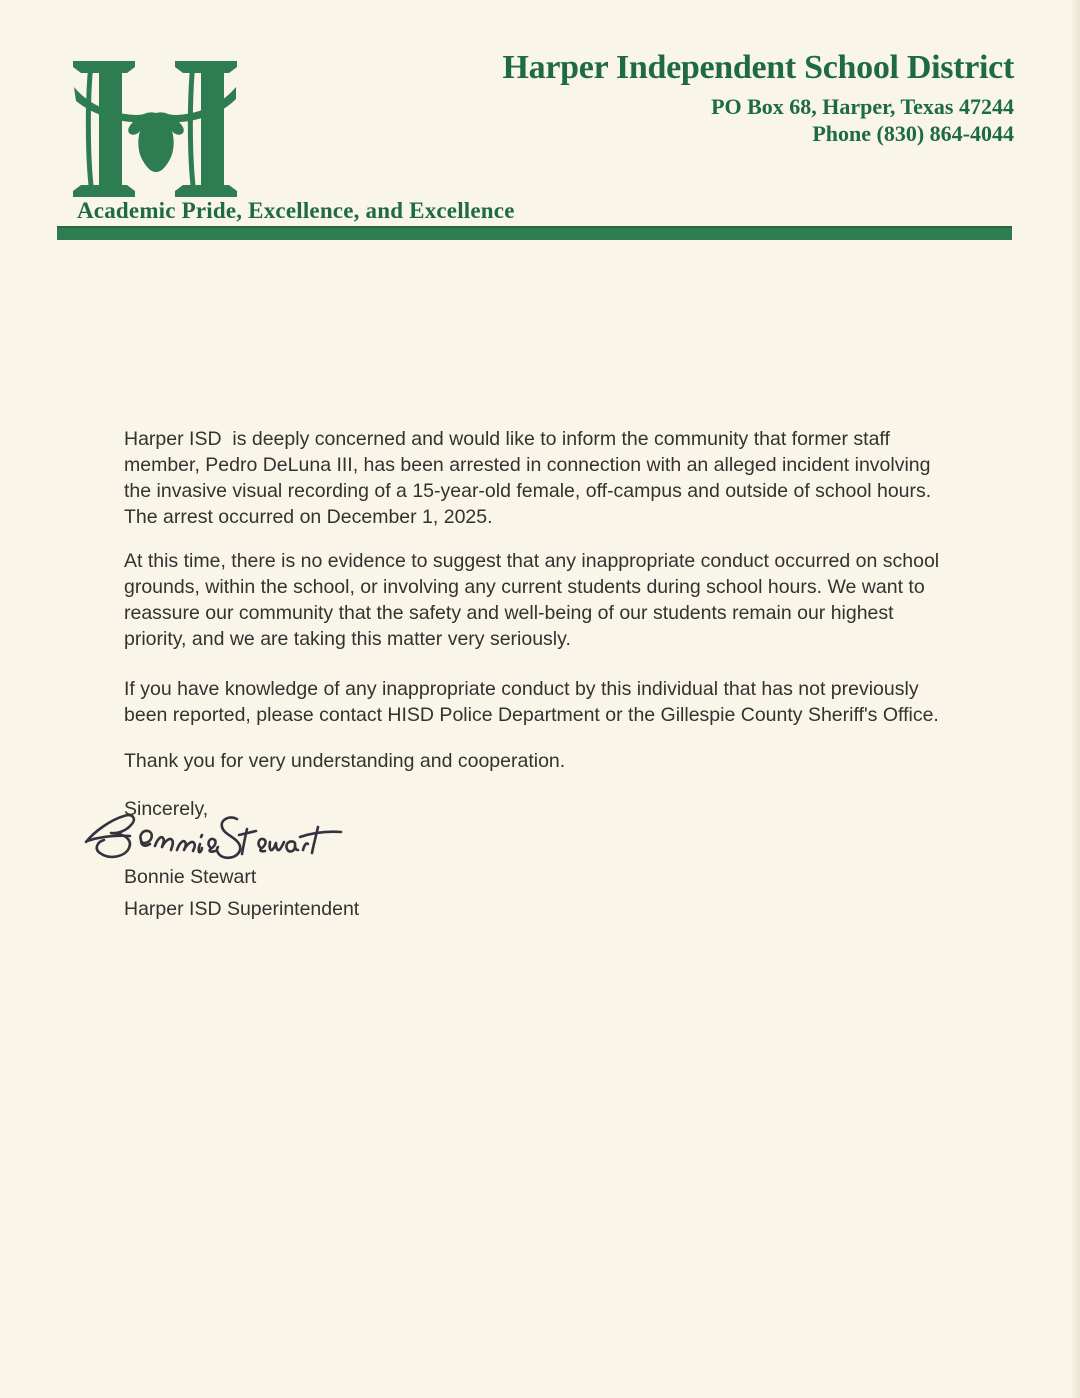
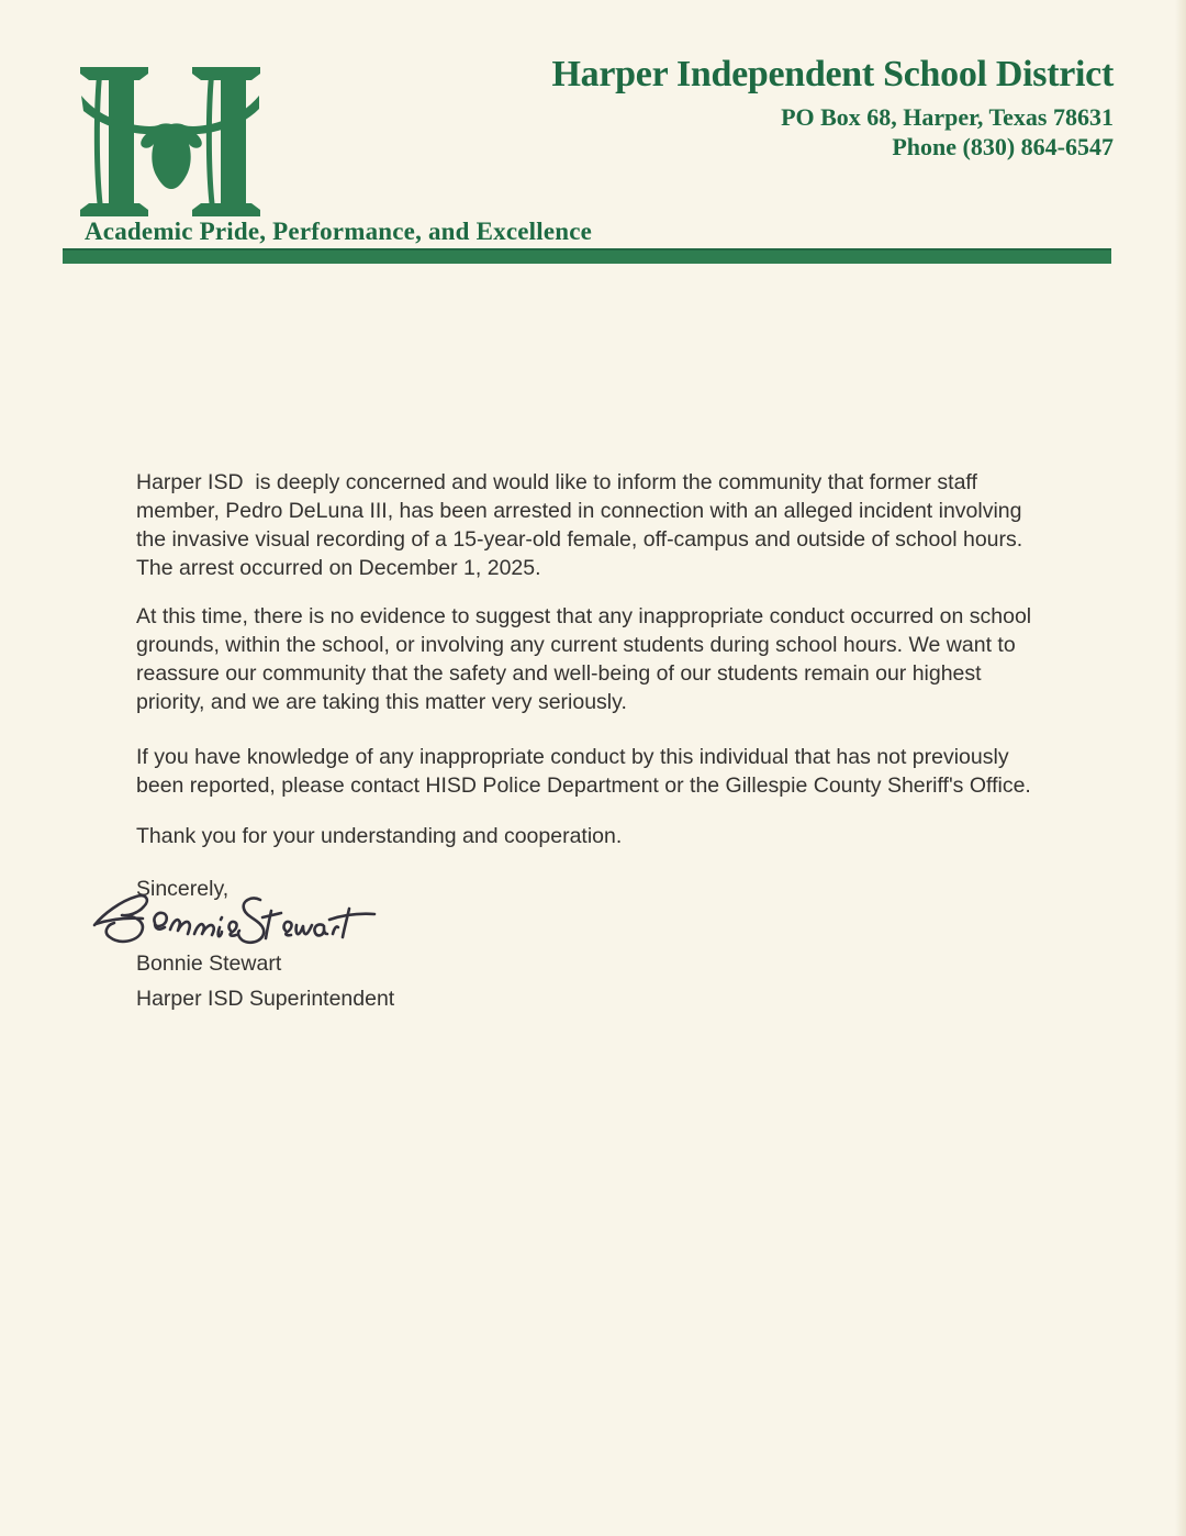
  Harper Independent School District
- PO Box 68, Harper, Texas 47244
+ PO Box 68, Harper, Texas 78631
- Phone (830) 864-4044
+ Phone (830) 864-6547
- Academic Pride, Excellence, and Excellence
+ Academic Pride, Performance, and Excellence
  Harper ISD is deeply concerned and would like to inform the community that former staff
  member, Pedro DeLuna III, has been arrested in connection with an alleged incident involving
  the invasive visual recording of a 15-year-old female, off-campus and outside of school hours.
  The arrest occurred on December 1, 2025.
  At this time, there is no evidence to suggest that any inappropriate conduct occurred on school
  grounds, within the school, or involving any current students during school hours. We want to
  reassure our community that the safety and well-being of our students remain our highest
  priority, and we are taking this matter very seriously.
  If you have knowledge of any inappropriate conduct by this individual that has not previously
  been reported, please contact HISD Police Department or the Gillespie County Sheriff's Office.
- Thank you for very understanding and cooperation.
+ Thank you for your understanding and cooperation.
  Sincerely,
  Bonnie Stewart
  Harper ISD Superintendent
